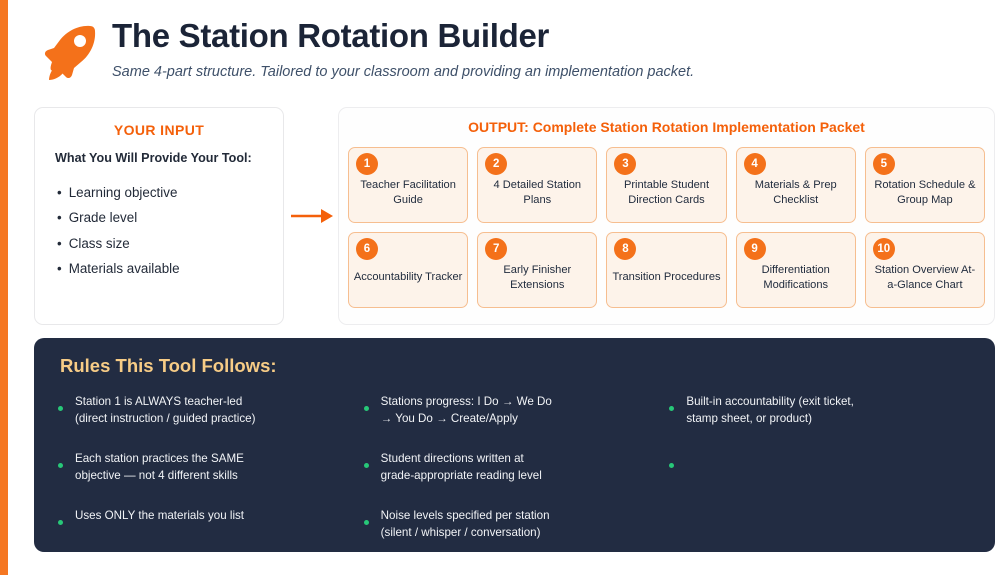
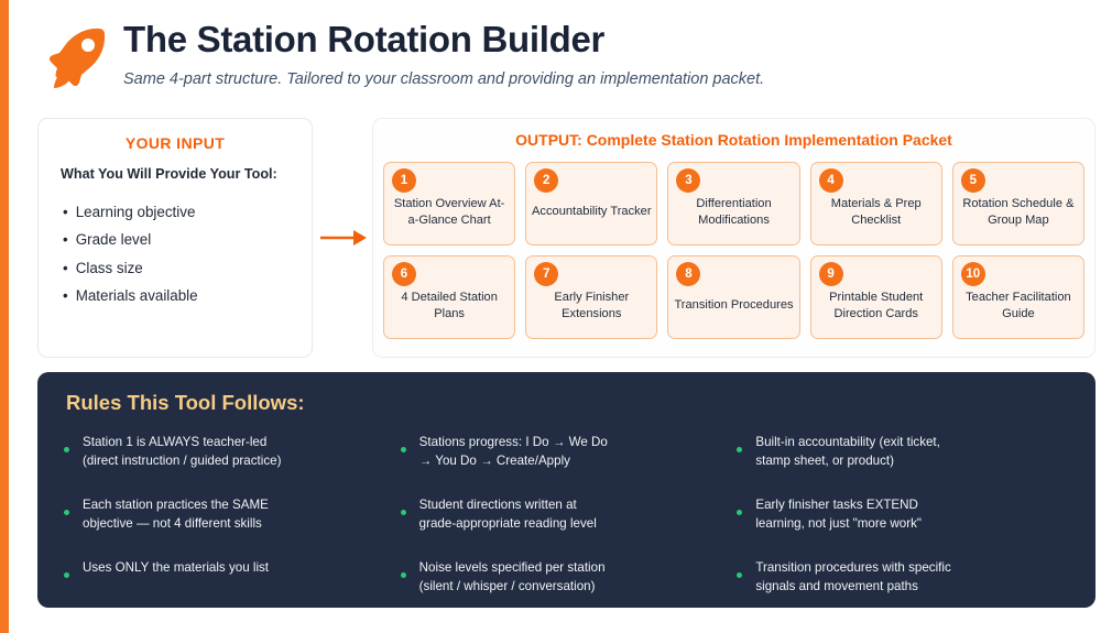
  The Station Rotation Builder
  Same 4-part structure. Tailored to your classroom and providing an implementation packet.
  YOUR INPUT
  What You Will Provide Your Tool:
  Learning objective
  Grade level
  Class size
  Materials available
  OUTPUT: Complete Station Rotation Implementation Packet
  1
- Teacher Facilitation Guide
+ Station Overview At-a-Glance Chart
  2
- 4 Detailed Station Plans
+ Accountability Tracker
  3
- Printable Student Direction Cards
+ Differentiation Modifications
  4
  Materials & Prep Checklist
  5
  Rotation Schedule & Group Map
  6
- Accountability Tracker
+ 4 Detailed Station Plans
  7
  Early Finisher Extensions
  8
  Transition Procedures
  9
- Differentiation Modifications
+ Printable Student Direction Cards
  10
- Station Overview At-a-Glance Chart
+ Teacher Facilitation Guide
  Rules This Tool Follows:
  Station 1 is ALWAYS teacher-led
  (direct instruction / guided practice)
  Each station practices the SAME
  objective — not 4 different skills
  Uses ONLY the materials you list
  Stations progress: I Do → We Do
  → You Do → Create/Apply
  Student directions written at
  grade-appropriate reading level
  Noise levels specified per station
  (silent / whisper / conversation)
  Built-in accountability (exit ticket,
  stamp sheet, or product)
+ Early finisher tasks EXTEND
+ learning, not just "more work"
+ Transition procedures with specific
+ signals and movement paths
